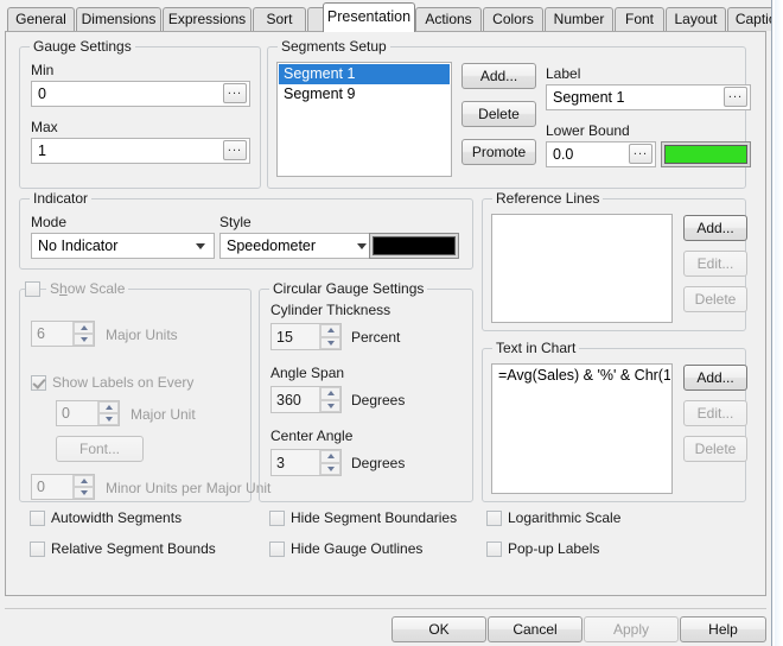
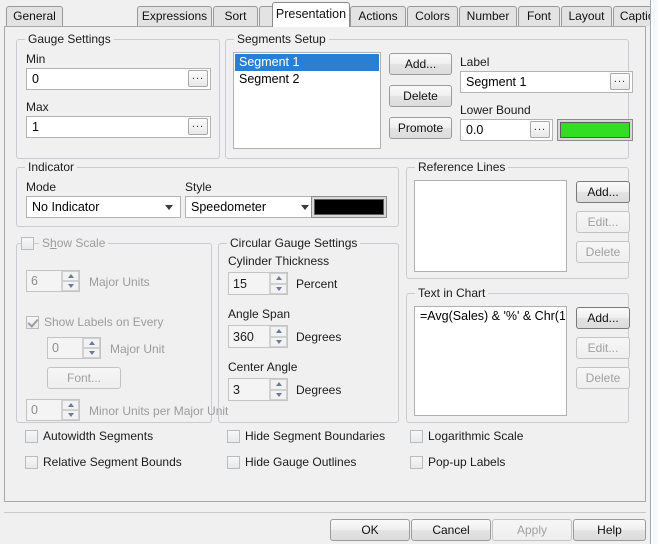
  General
- Dimensions
  Expressions
  Sort
  Presentation
  Actions
  Colors
  Number
  Font
  Layout
  Capti
  Gauge Settings
  Min
  0
  ...
  Max
  1
  ...
  Segments Setup
  Segment 1
- Segment 9
+ Segment 2
  Add...
  Delete
  Promote
  Label
  Segment 1
  ...
  Lower Bound
  0.0
  ...
  Indicator
  Mode
  No Indicator
  Style
  Speedometer
  Show Scale
  6
  Major Units
  Show Labels on Every
  0
  Major Unit
  Font...
  0
  Minor Units per Major Unit
  Circular Gauge Settings
  Cylinder Thickness
  15
  Percent
  Angle Span
  360
  Degrees
  Center Angle
  3
  Degrees
  Reference Lines
  Add...
  Edit...
  Delete
  Text in Chart
  =Avg(Sales) & '%' & Chr(1
  Add...
  Edit...
  Delete
  Autowidth Segments
  Relative Segment Bounds
  Hide Segment Boundaries
  Hide Gauge Outlines
  Logarithmic Scale
  Pop-up Labels
  OK
  Cancel
  Apply
  Help
